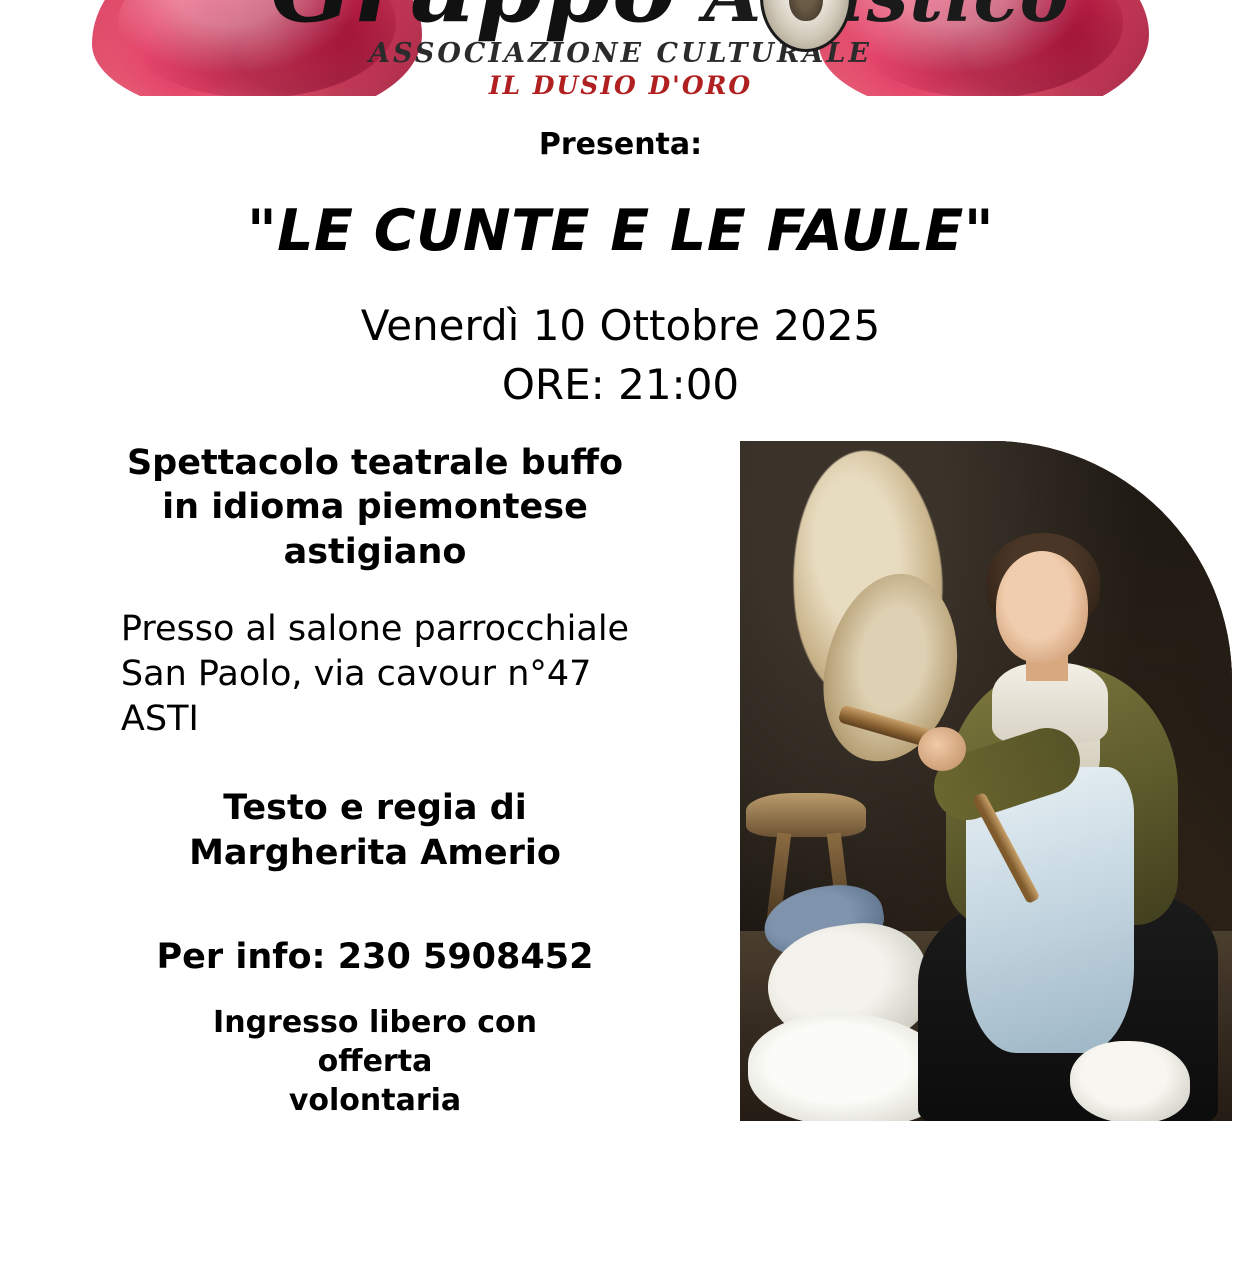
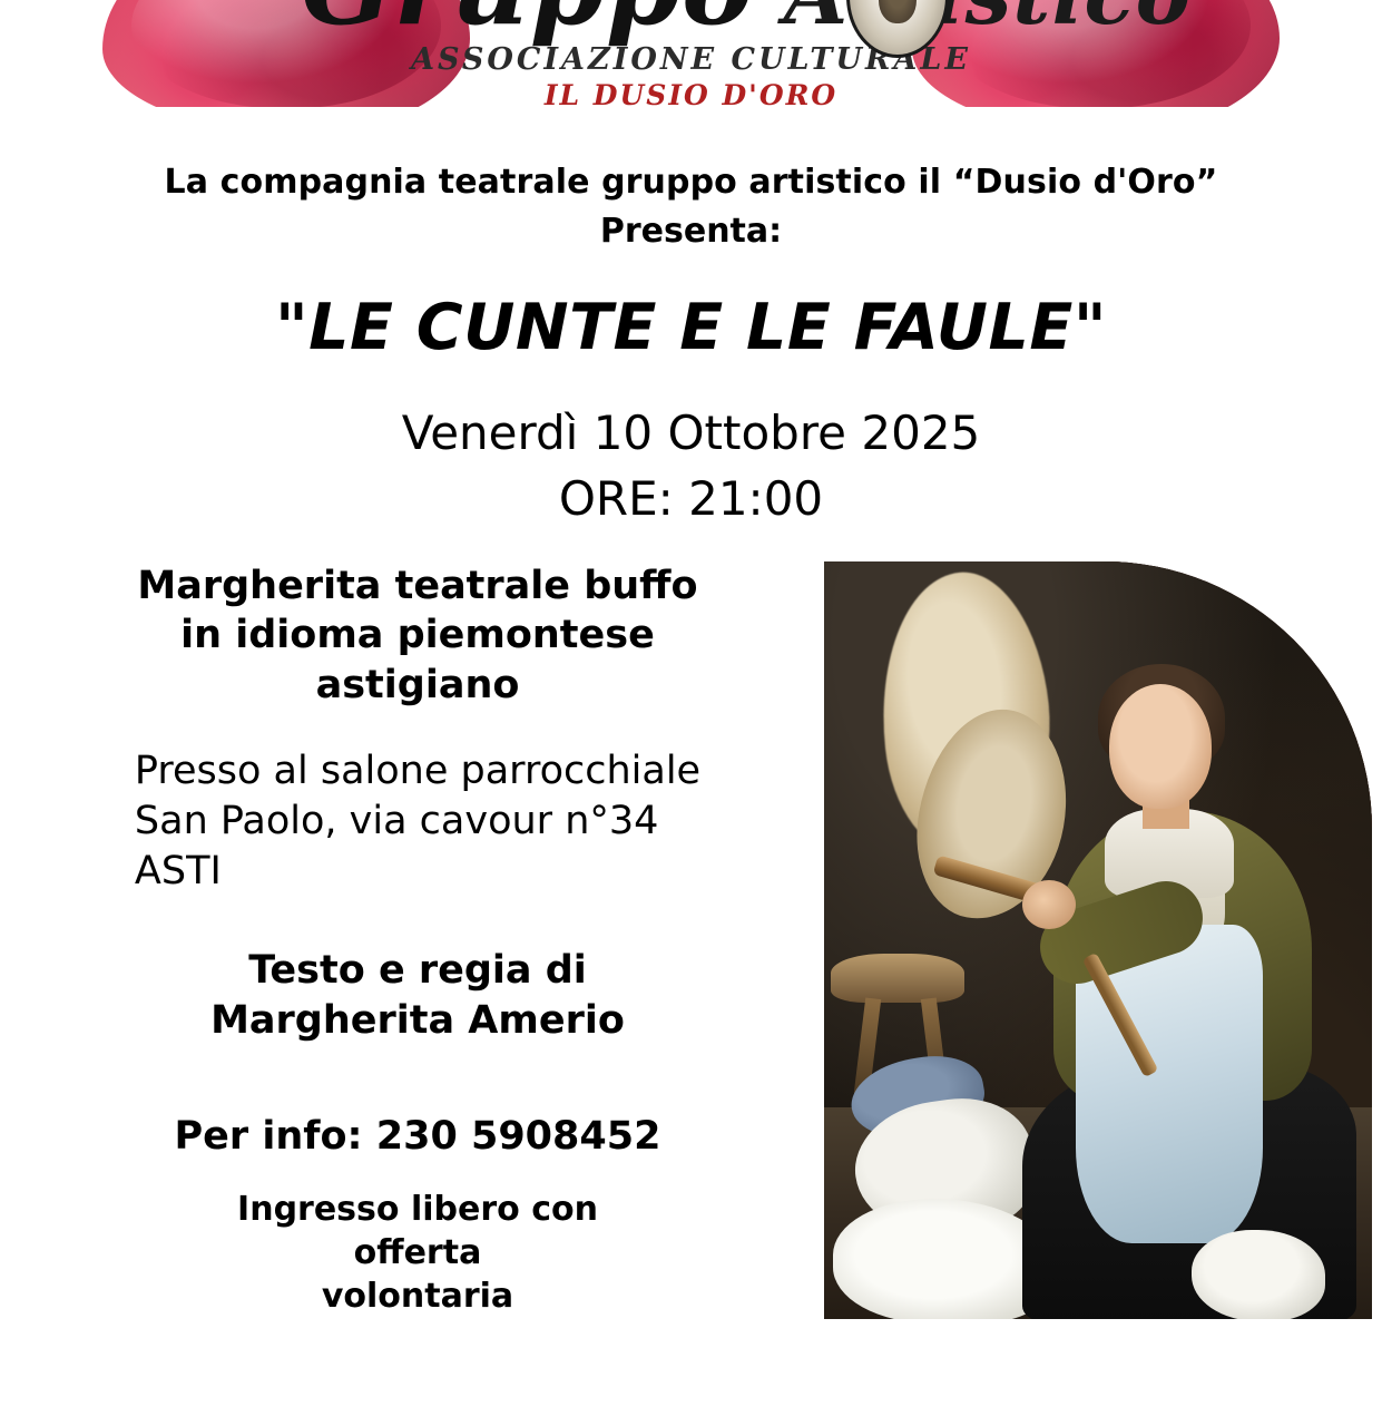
  ASSOCIAZIONE CULTURALE
  IL DUSIO D'ORO
+ La compagnia teatrale gruppo artistico il “Dusio d'Oro”
  Presenta:
  "LE CUNTE E LE FAULE"
  Venerdì 10 Ottobre 2025
  ORE: 21:00
- Spettacolo teatrale buffo in idioma piemontese astigiano
+ Margherita teatrale buffo in idioma piemontese astigiano
  Presso al salone parrocchiale
- San Paolo, via cavour n°47
+ San Paolo, via cavour n°34
  ASTI
  Testo e regia di
  Margherita Amerio
  Per info: 230 5908452
  Ingresso libero con offerta
  volontaria
